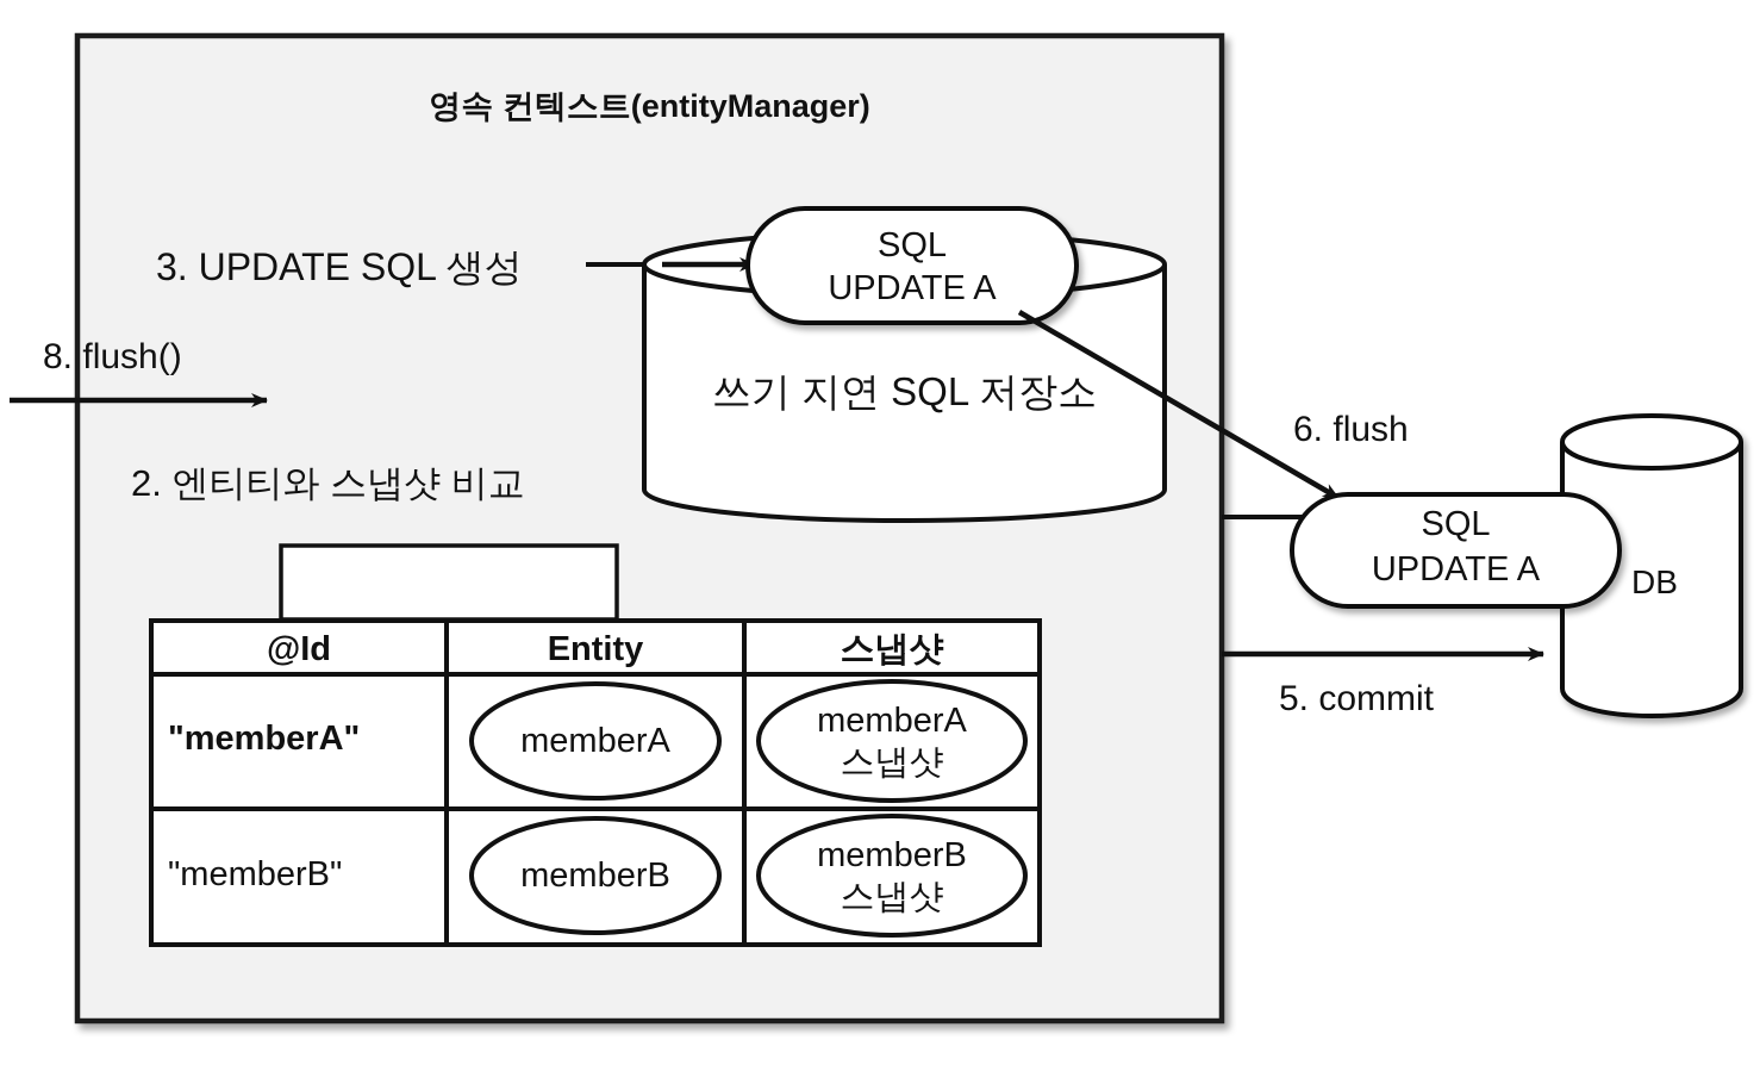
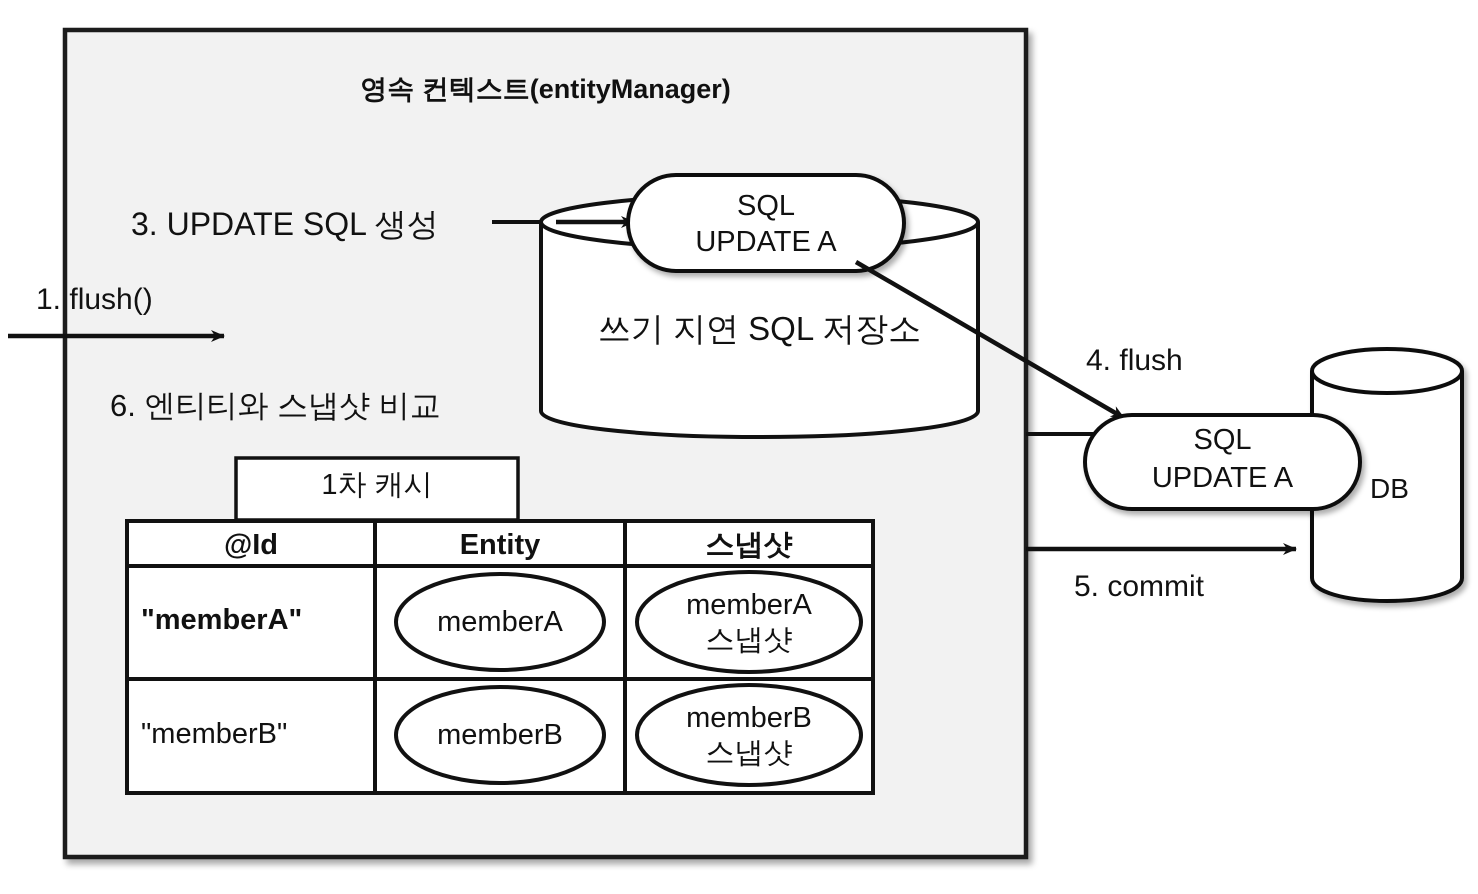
  영속 컨텍스트(entityManager)
  3. UPDATE SQL 생성
- 8. flush()
+ 1. flush()
- 2. 엔티티와 스냅샷 비교
+ 6. 엔티티와 스냅샷 비교
  SQL
  UPDATE A
  쓰기 지연 SQL 저장소
- 6. flush
+ 4. flush
  SQL
  UPDATE A
  DB
  5. commit
+ 1차 캐시
  @Id
  Entity
  스냅샷
  "memberA"
  memberA
  memberA
  스냅샷
  "memberB"
  memberB
  memberB
  스냅샷
